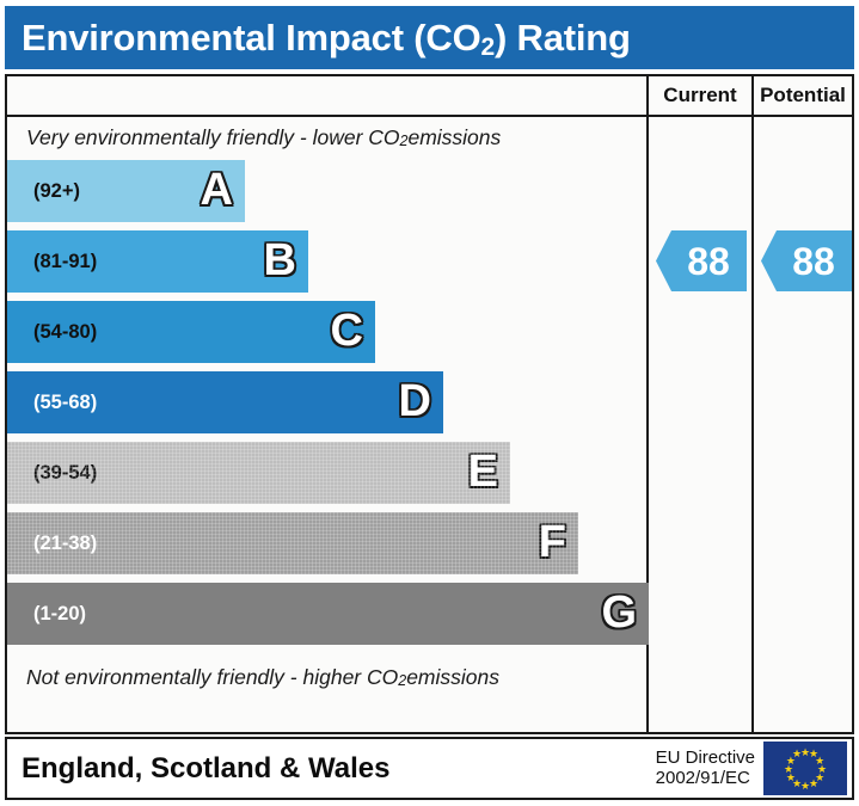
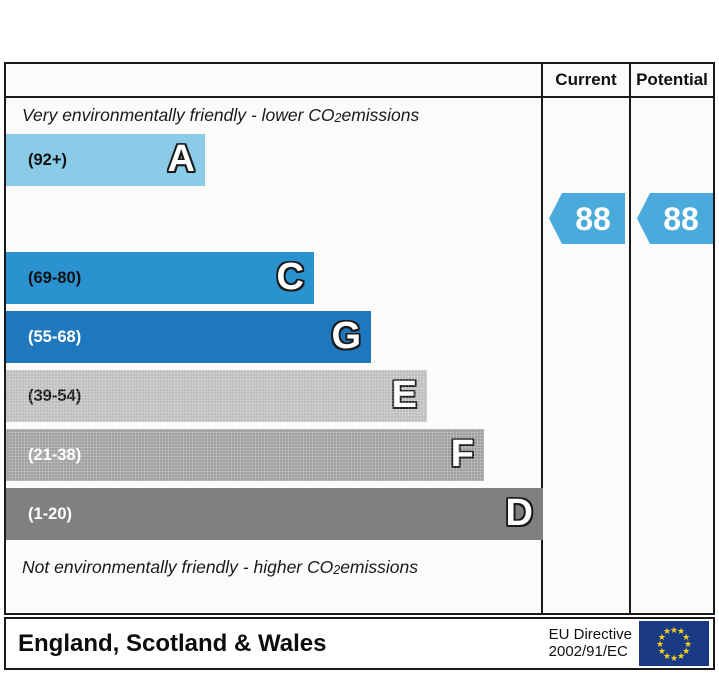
- Environmental Impact (CO2) Rating
  Current
  Potential
  Very environmentally friendly - lower CO
  2
  emissions
  (92+)
  A
- (81-91)
- B
- (54-80)
+ (69-80)
  C
  (55-68)
- D
+ G
  (1-20)
- G
+ D
  Not environmentally friendly - higher CO
  2
  emissions
  88
  88
  England, Scotland & Wales
  EU Directive
  2002/91/EC
